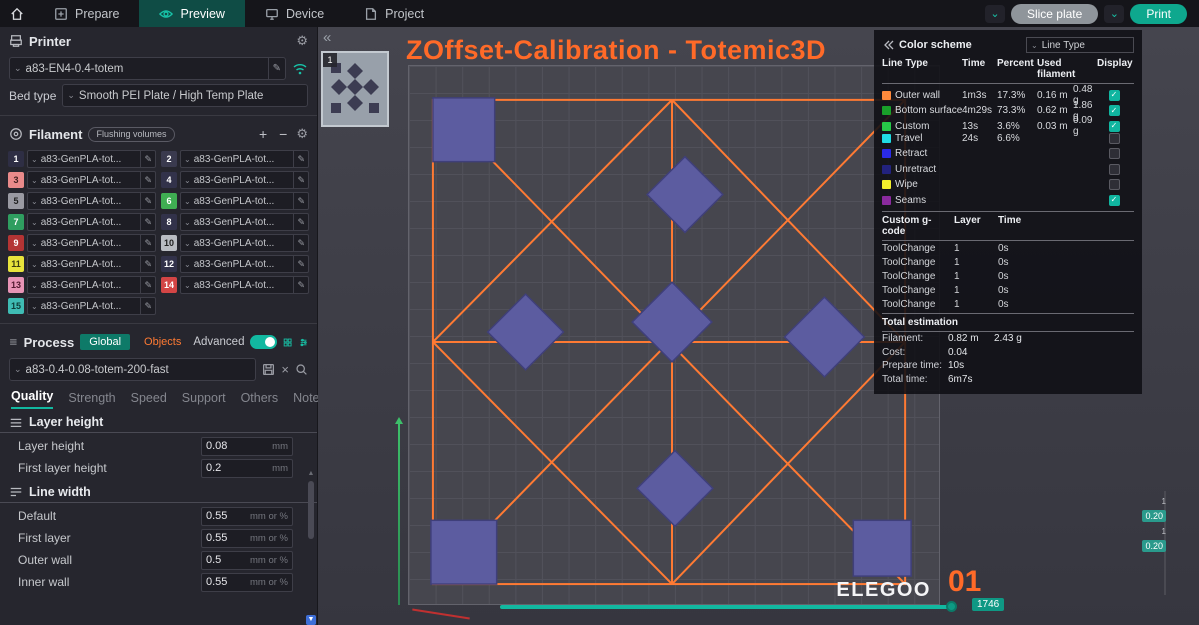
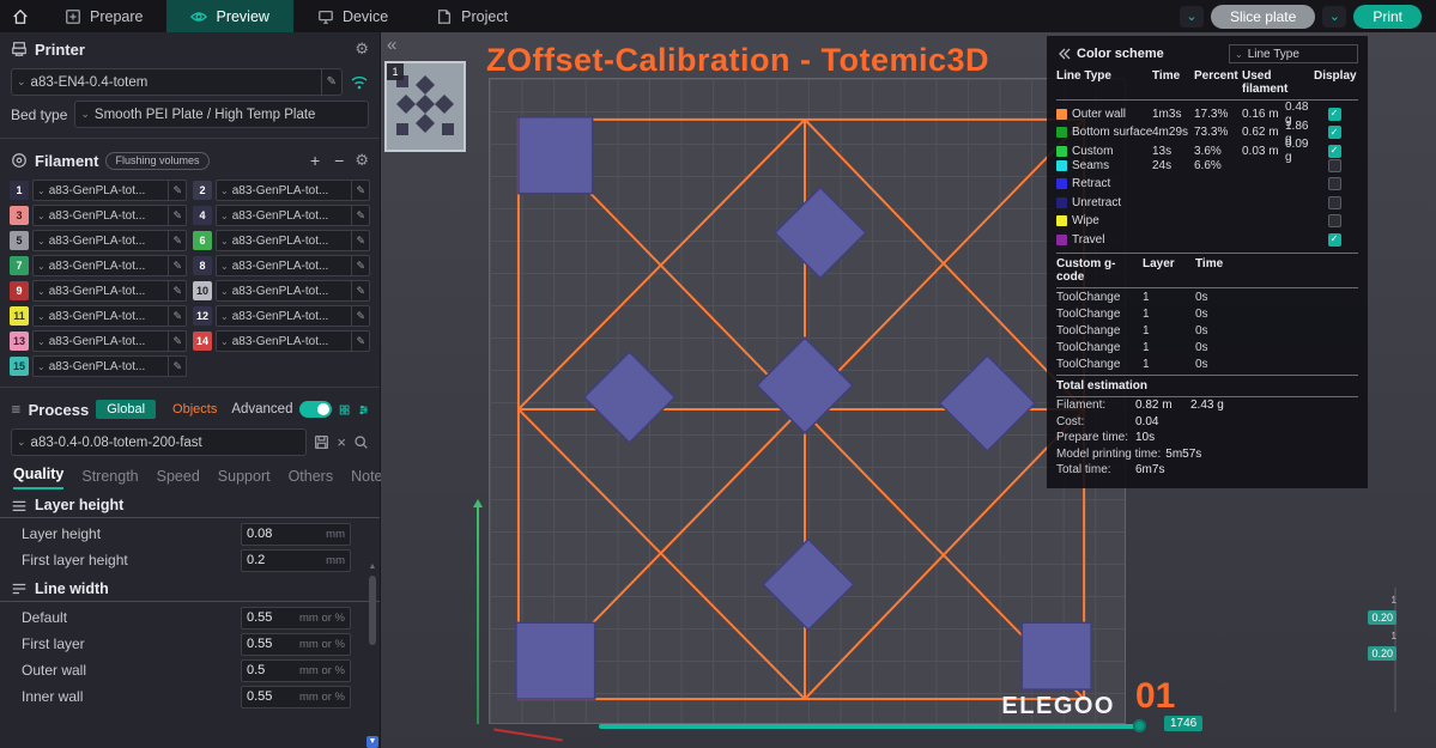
  Prepare
  Preview
  Device
  Project
  ⌄
  Slice plate
  ⌄
  Print
  Printer
  ⚙
  ⌄
  a83-EN4-0.4-totem
  ✎
  Bed type
  ⌄
  Smooth PEI Plate / High Temp Plate
  Filament
  Flushing volumes
  +
  −
  ⚙
  1
  ⌄
  a83-GenPLA-tot...
  ✎
  2
  ⌄
  a83-GenPLA-tot...
  ✎
  3
  ⌄
  a83-GenPLA-tot...
  ✎
  4
  ⌄
  a83-GenPLA-tot...
  ✎
  5
  ⌄
  a83-GenPLA-tot...
  ✎
  6
  ⌄
  a83-GenPLA-tot...
  ✎
  7
  ⌄
  a83-GenPLA-tot...
  ✎
  8
  ⌄
  a83-GenPLA-tot...
  ✎
  9
  ⌄
  a83-GenPLA-tot...
  ✎
  10
  ⌄
  a83-GenPLA-tot...
  ✎
  11
  ⌄
  a83-GenPLA-tot...
  ✎
  12
  ⌄
  a83-GenPLA-tot...
  ✎
  13
  ⌄
  a83-GenPLA-tot...
  ✎
  14
  ⌄
  a83-GenPLA-tot...
  ✎
  15
  ⌄
  a83-GenPLA-tot...
  ✎
  Process
  Global
  Objects
  Advanced
  ⌄
  a83-0.4-0.08-totem-200-fast
  ×
  Quality
  Strength
  Speed
  Support
  Others
  Note
  Layer height
  Layer height
  0.08
  mm
  First layer height
  0.2
  mm
  Line width
  Default
  0.55
  mm or %
  First layer
  0.55
  mm or %
  Outer wall
  0.5
  mm or %
  Inner wall
  0.55
  mm or %
  «
  1
  ZOffset-Calibration - Totemic3D
  ELEGOO
  01
  1746
  1
  0.20
  1
  0.20
  Color scheme
  ⌄
  Line Type
  Line Type
  Time
  Percent
  Used filament
  Display
  Outer wall
  1m3s
  17.3%
  0.16 m
  0.48 g
  Bottom surface
  4m29s
  73.3%
  0.62 m
  1.86 g
  Custom
  13s
  3.6%
  0.03 m
  0.09 g
- Travel
+ Seams
  24s
  6.6%
  Retract
  Unretract
  Wipe
- Seams
+ Travel
  Custom g-code
  Layer
  Time
  ToolChange
  1
  0s
  ToolChange
  1
  0s
  ToolChange
  1
  0s
  ToolChange
  1
  0s
  ToolChange
  1
  0s
  Total estimation
  Filament:
  0.82 m
  2.43 g
  Cost:
  0.04
  Prepare time:
  10s
+ Model printing time:
+ 5m57s
  Total time:
  6m7s
